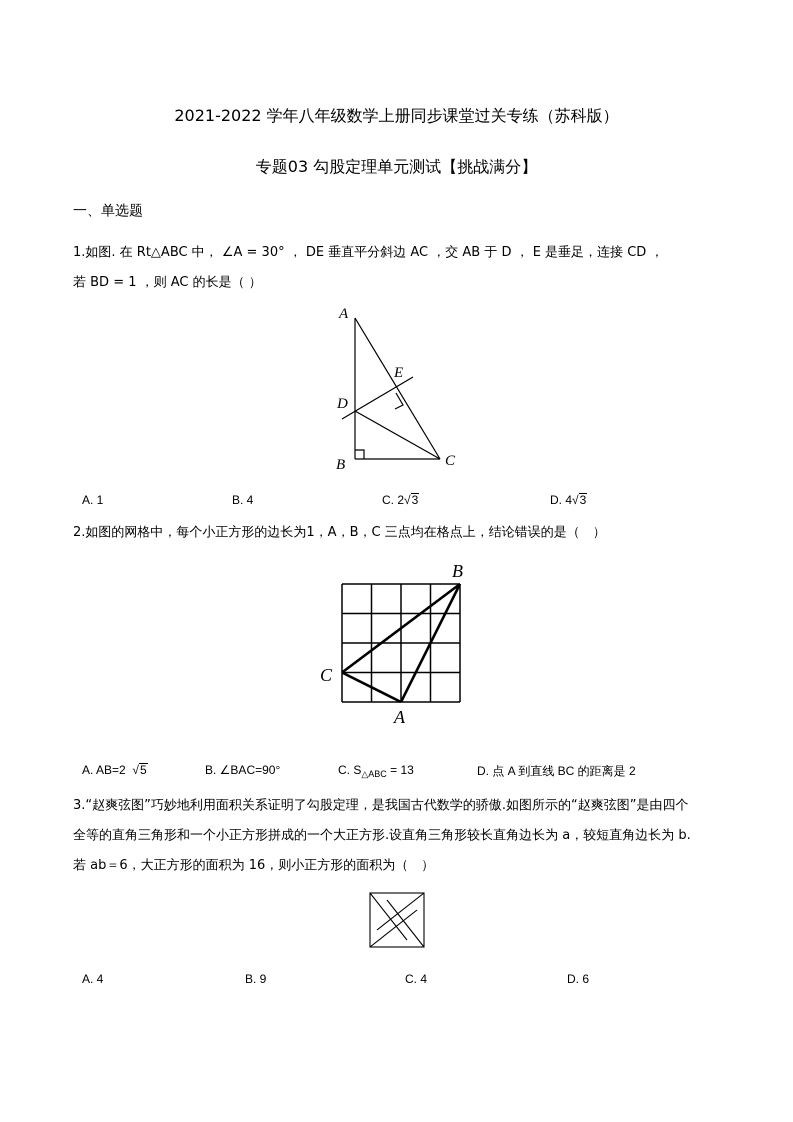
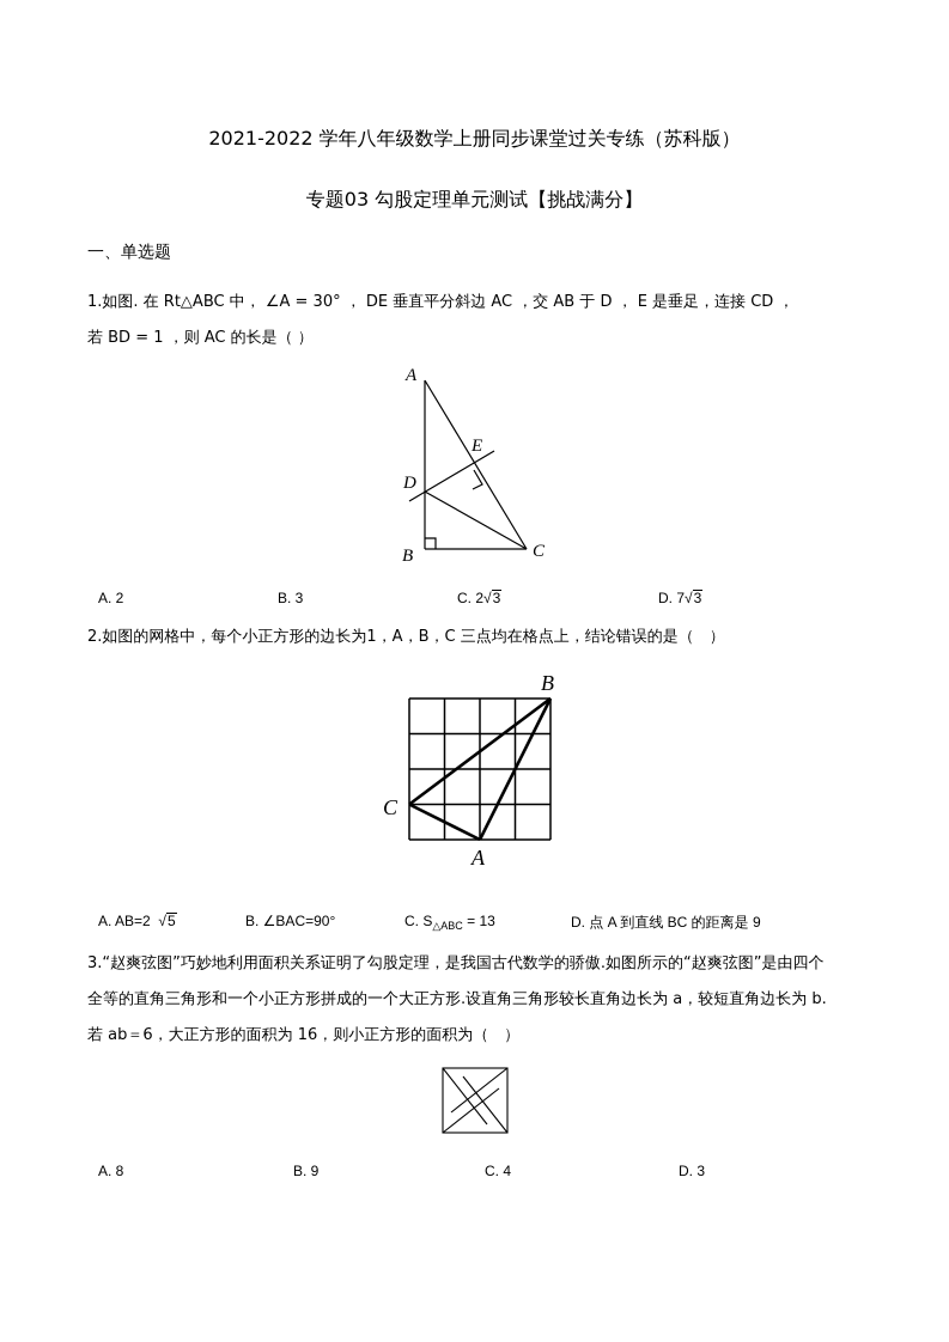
  2021-2022 学年八年级数学上册同步课堂过关专练（苏科版）
  专题03 勾股定理单元测试【挑战满分】
  一、单选题
  1.如图. 在 Rt△ABC 中， ∠A = 30° ， DE 垂直平分斜边 AC ，交 AB 于 D ， E 是垂足，连接 CD ，
  若 BD = 1 ，则 AC 的长是（ ）
  A
  B
  C
  D
  E
- A. 1
+ A. 2
- B. 4
+ B. 3
  C. 2√3
- D. 4√3
+ D. 7√3
  2.如图的网格中，每个小正方形的边长为1，A，B，C 三点均在格点上，结论错误的是（ ）
  B
  C
  A
  A. AB=2 √5
  B. ∠BAC=90°
  C. S△ABC = 13
- D. 点 A 到直线 BC 的距离是 2
+ D. 点 A 到直线 BC 的距离是 9
  3.“赵爽弦图”巧妙地利用面积关系证明了勾股定理，是我国古代数学的骄傲.如图所示的“赵爽弦图”是由四个
  全等的直角三角形和一个小正方形拼成的一个大正方形.设直角三角形较长直角边长为 a，较短直角边长为 b.
  若 ab＝6，大正方形的面积为 16，则小正方形的面积为（ ）
- A. 4
+ A. 8
  B. 9
  C. 4
- D. 6
+ D. 3
